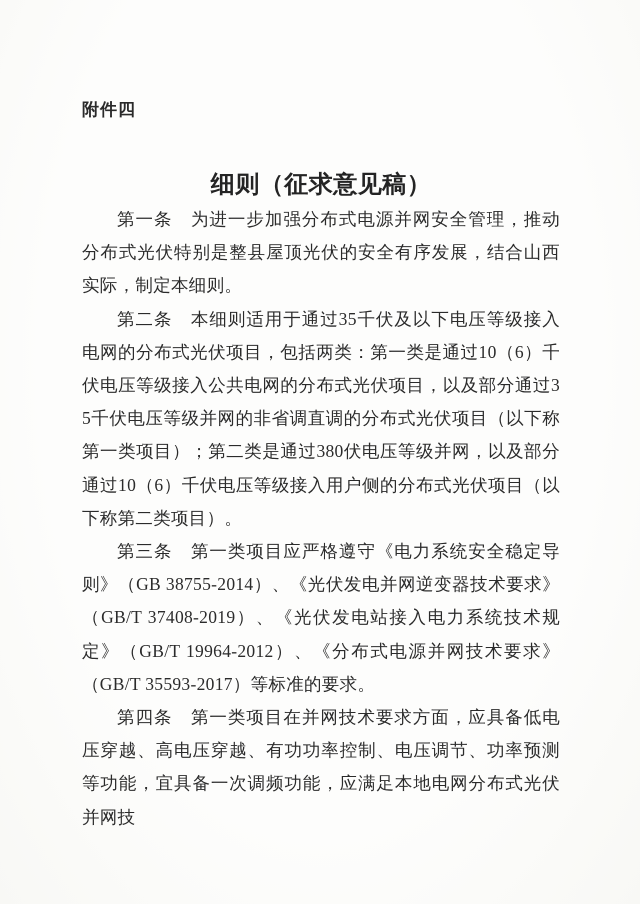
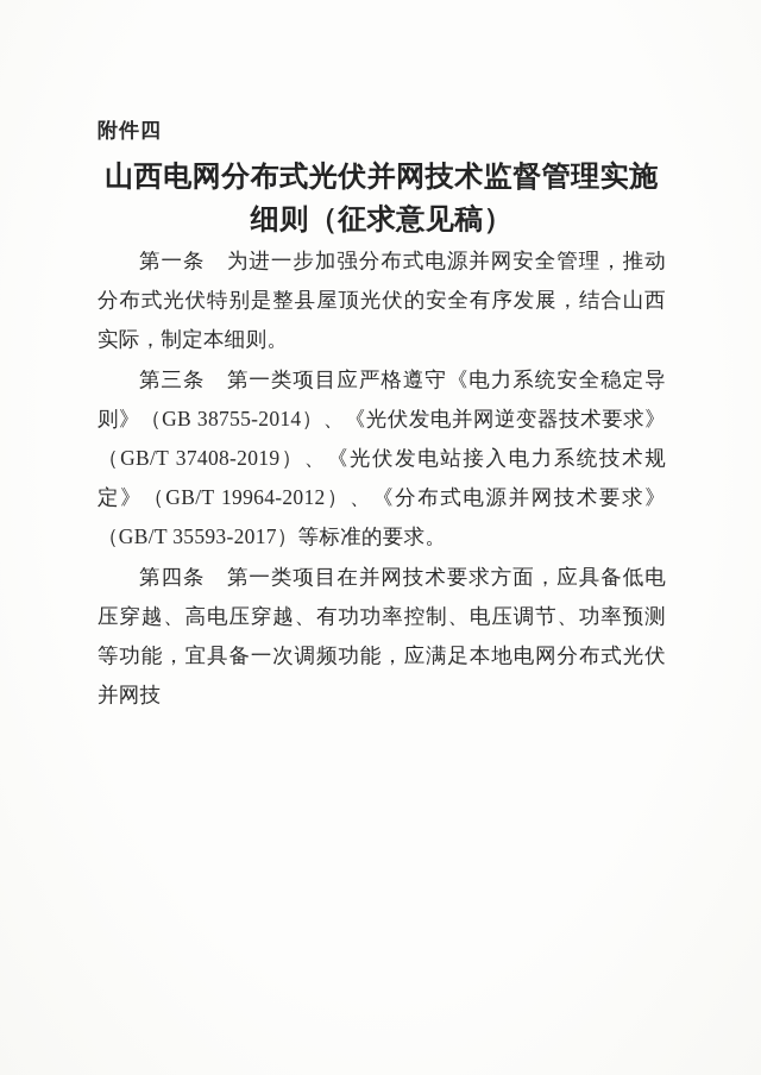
  附件四
+ 山西电网分布式光伏并网技术监督管理实施
  细则（征求意见稿）
  第一条 为进一步加强分布式电源并网安全管理，推动分布式光伏特别是整县屋顶光伏的安全有序发展，结合山西实际，制定本细则。
- 第二条 本细则适用于通过35千伏及以下电压等级接入电网的分布式光伏项目，包括两类：第一类是通过10（6）千伏电压等级接入公共电网的分布式光伏项目，以及部分通过35千伏电压等级并网的非省调直调的分布式光伏项目（以下称第一类项目）；第二类是通过380伏电压等级并网，以及部分通过10（6）千伏电压等级接入用户侧的分布式光伏项目（以下称第二类项目）。
  第三条 第一类项目应严格遵守《电力系统安全稳定导则》（GB 38755-2014）、《光伏发电并网逆变器技术要求》（GB/T 37408-2019）、《光伏发电站接入电力系统技术规定》（GB/T 19964-2012）、《分布式电源并网技术要求》（GB/T 35593-2017）等标准的要求。
  第四条 第一类项目在并网技术要求方面，应具备低电压穿越、高电压穿越、有功功率控制、电压调节、功率预测等功能，宜具备一次调频功能，应满足本地电网分布式光伏并网技
